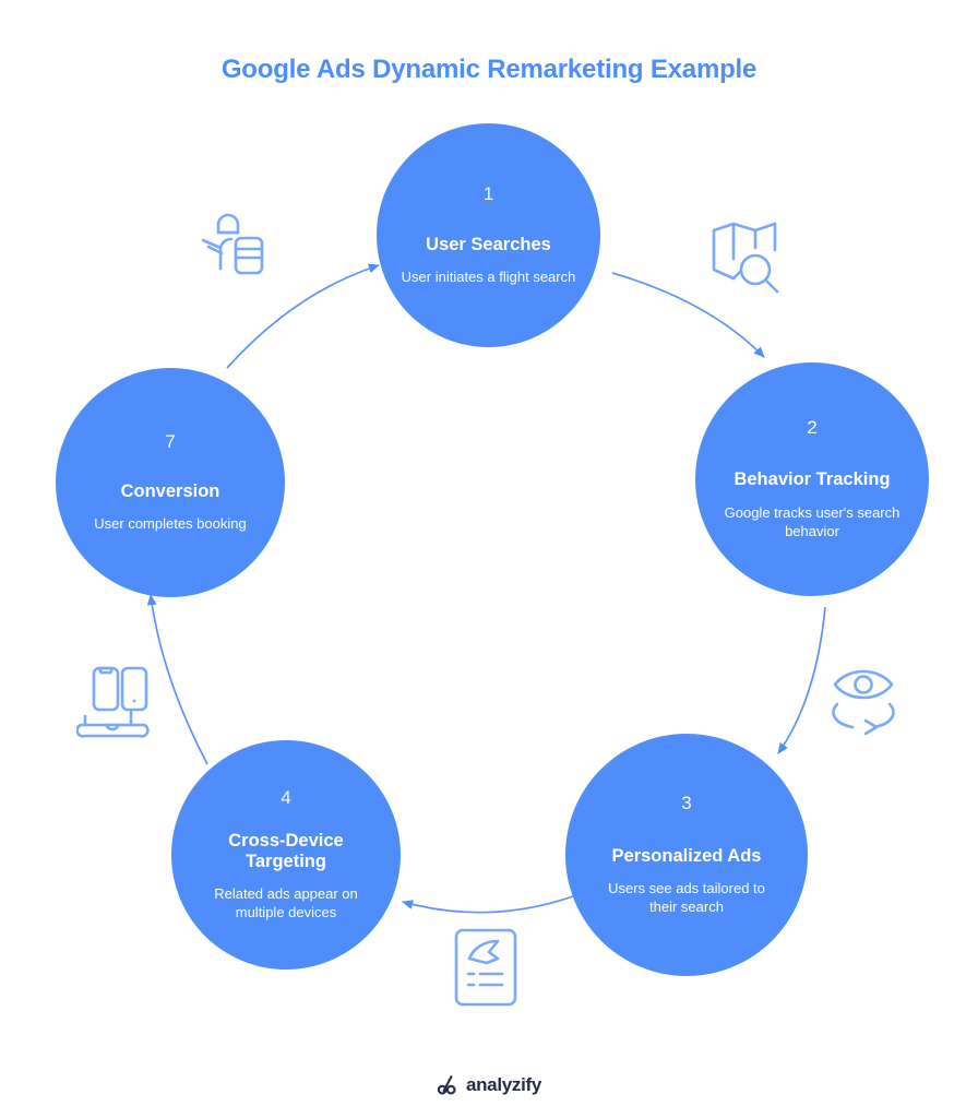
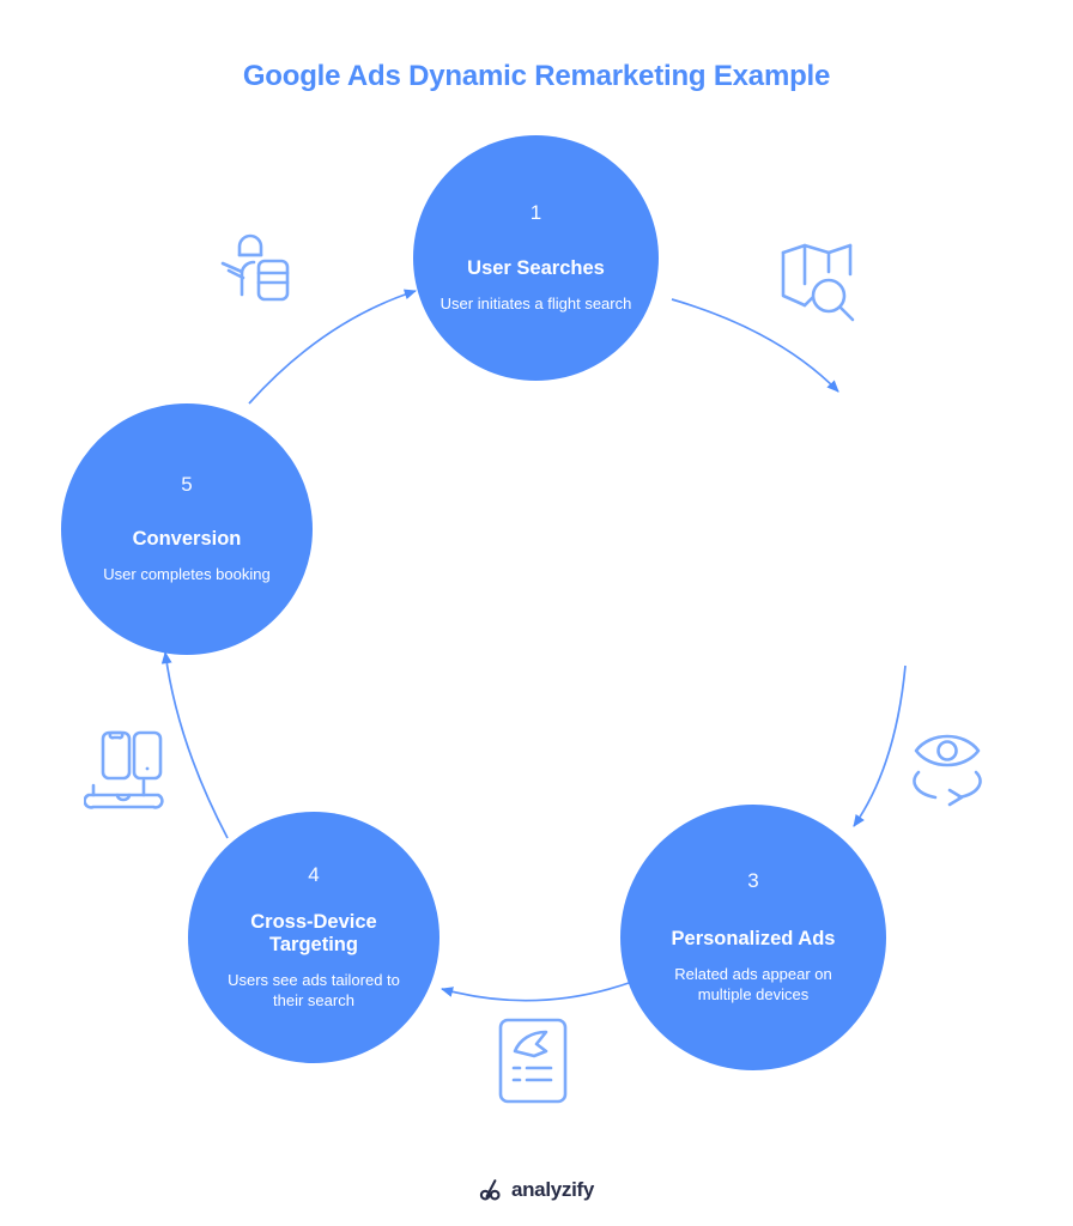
  Google Ads Dynamic Remarketing Example
  1
  User Searches
  User initiates a flight search
- 2
- Behavior Tracking
- Google tracks user's search behavior
  3
  Personalized Ads
- Users see ads tailored to their search
+ Related ads appear on multiple devices
  4
  Cross-Device Targeting
- Related ads appear on multiple devices
+ Users see ads tailored to their search
- 7
+ 5
  Conversion
  User completes booking
  analyzify
